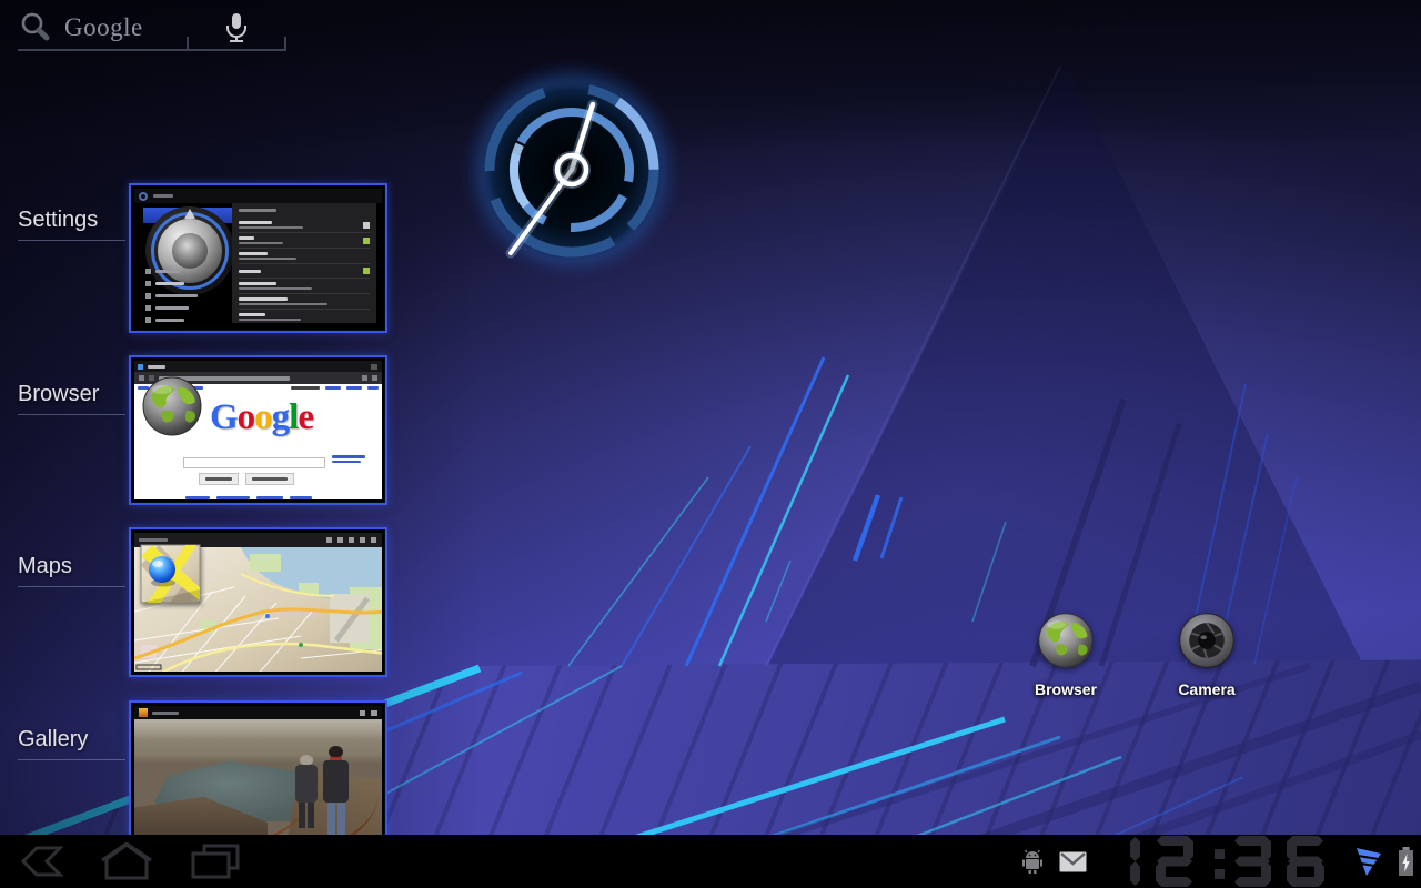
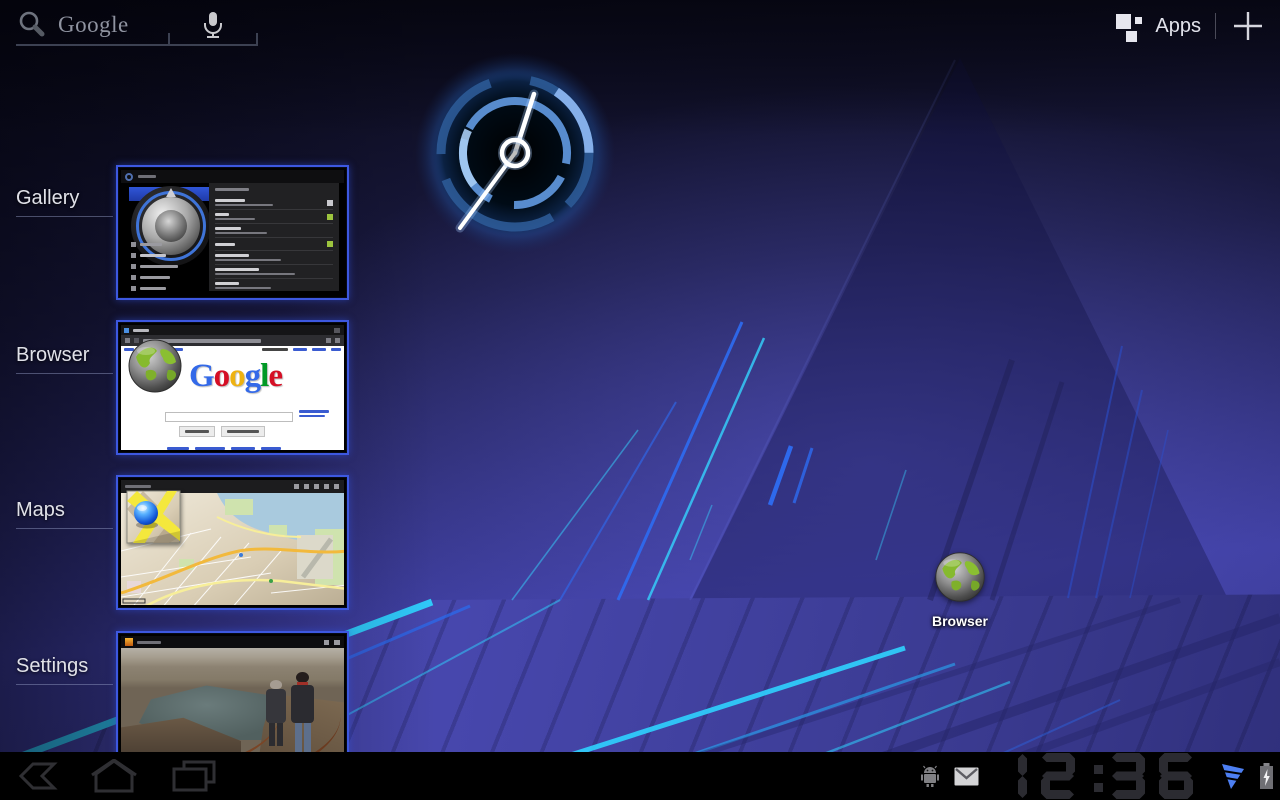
  Google
+ Apps
- Settings
+ Gallery
  Browser
  Google
  Maps
- Gallery
+ Settings
  Browser
- Camera
